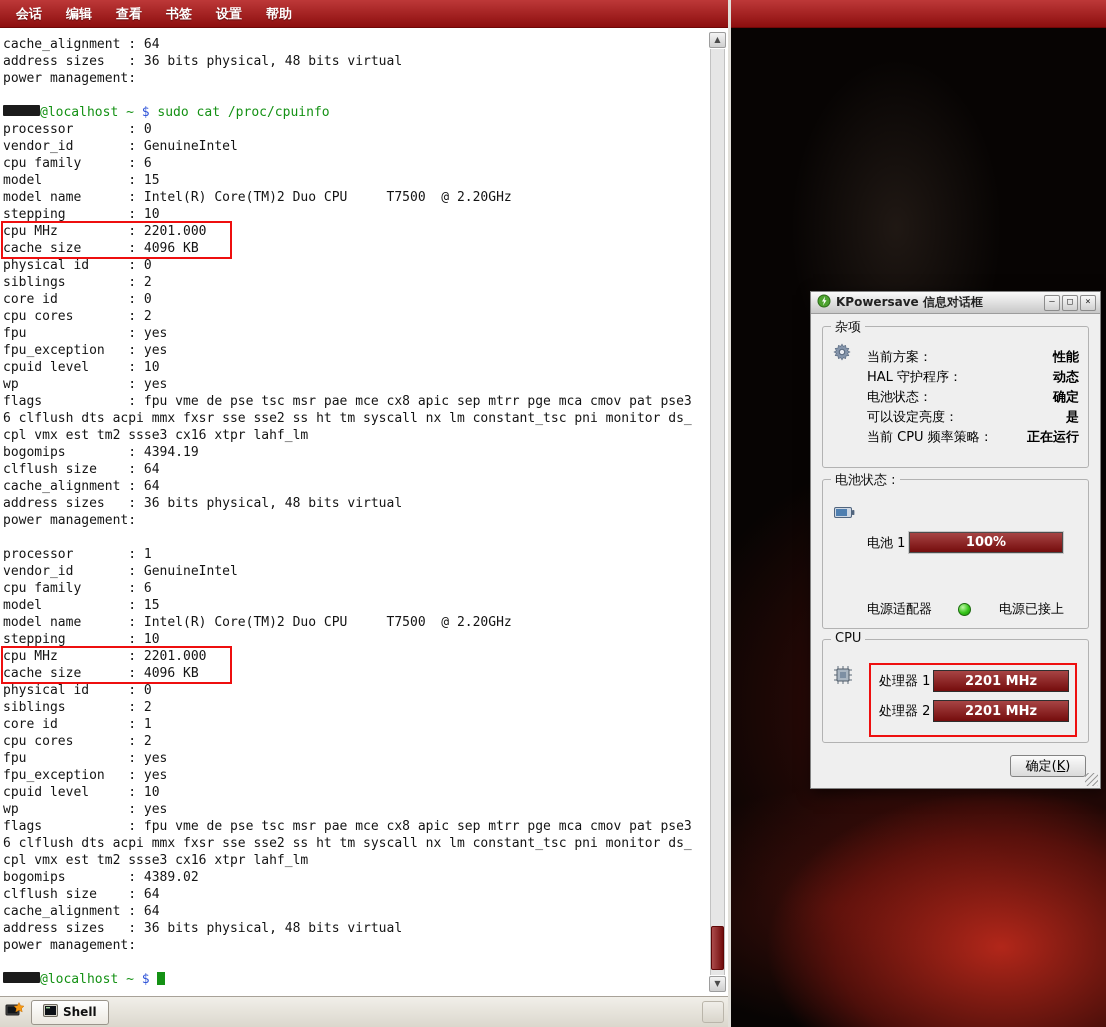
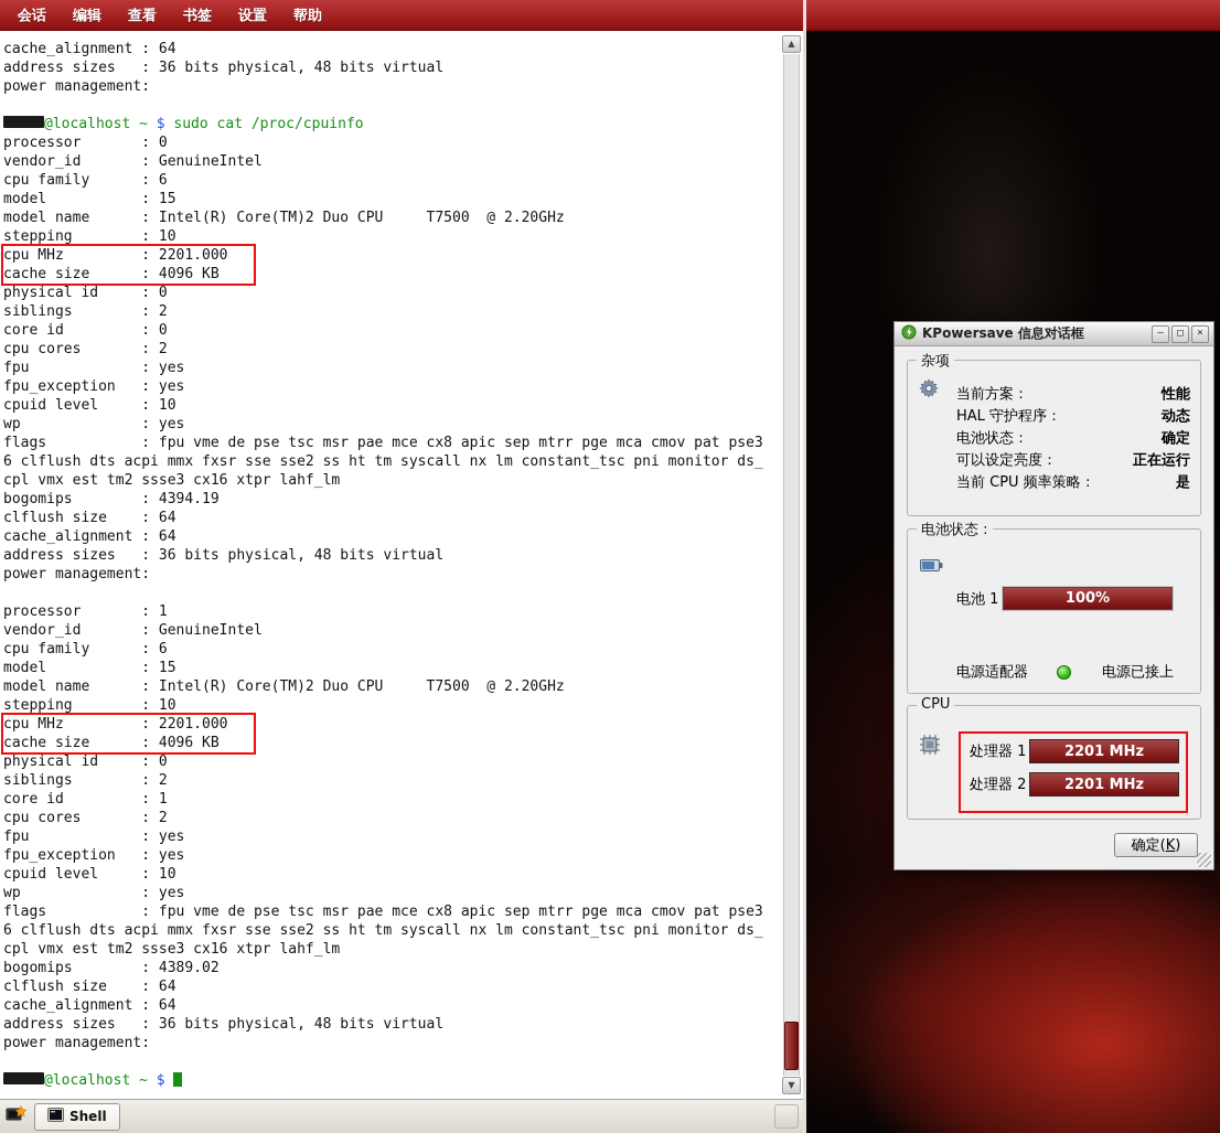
  会话
  编辑
  查看
  书签
  设置
  帮助
  cache_alignment : 64
  address sizes : 36 bits physical, 48 bits virtual
  power management:
  @localhost ~ $ sudo cat /proc/cpuinfo
  processor : 0
  vendor_id : GenuineIntel
  cpu family : 6
  model : 15
  model name : Intel(R) Core(TM)2 Duo CPU T7500 @ 2.20GHz
  stepping : 10
  cpu MHz : 2201.000
  cache size : 4096 KB
  physical id : 0
  siblings : 2
  core id : 0
  cpu cores : 2
  fpu : yes
  fpu_exception : yes
  cpuid level : 10
  wp : yes
  flags : fpu vme de pse tsc msr pae mce cx8 apic sep mtrr pge mca cmov pat pse3
  6 clflush dts acpi mmx fxsr sse sse2 ss ht tm syscall nx lm constant_tsc pni monitor ds_
  cpl vmx est tm2 ssse3 cx16 xtpr lahf_lm
  bogomips : 4394.19
  clflush size : 64
  cache_alignment : 64
  address sizes : 36 bits physical, 48 bits virtual
  power management:
  processor : 1
  vendor_id : GenuineIntel
  cpu family : 6
  model : 15
  model name : Intel(R) Core(TM)2 Duo CPU T7500 @ 2.20GHz
  stepping : 10
  cpu MHz : 2201.000
  cache size : 4096 KB
  physical id : 0
  siblings : 2
  core id : 1
  cpu cores : 2
  fpu : yes
  fpu_exception : yes
  cpuid level : 10
  wp : yes
  flags : fpu vme de pse tsc msr pae mce cx8 apic sep mtrr pge mca cmov pat pse3
  6 clflush dts acpi mmx fxsr sse sse2 ss ht tm syscall nx lm constant_tsc pni monitor ds_
  cpl vmx est tm2 ssse3 cx16 xtpr lahf_lm
  bogomips : 4389.02
  clflush size : 64
  cache_alignment : 64
  address sizes : 36 bits physical, 48 bits virtual
  power management:
  @localhost ~ $
  ▲
  ▼
  Shell
  KPowersave 信息对话框
  –
  □
  ×
  杂项
  当前方案：
  性能
  HAL 守护程序：
  动态
  电池状态：
  确定
  可以设定亮度：
- 是
+ 正在运行
  当前 CPU 频率策略：
- 正在运行
+ 是
  电池状态 :
  电池 1
  100%
  电源适配器
  电源已接上
  CPU
  处理器 1
  2201 MHz
  处理器 2
  2201 MHz
  确定(K)
